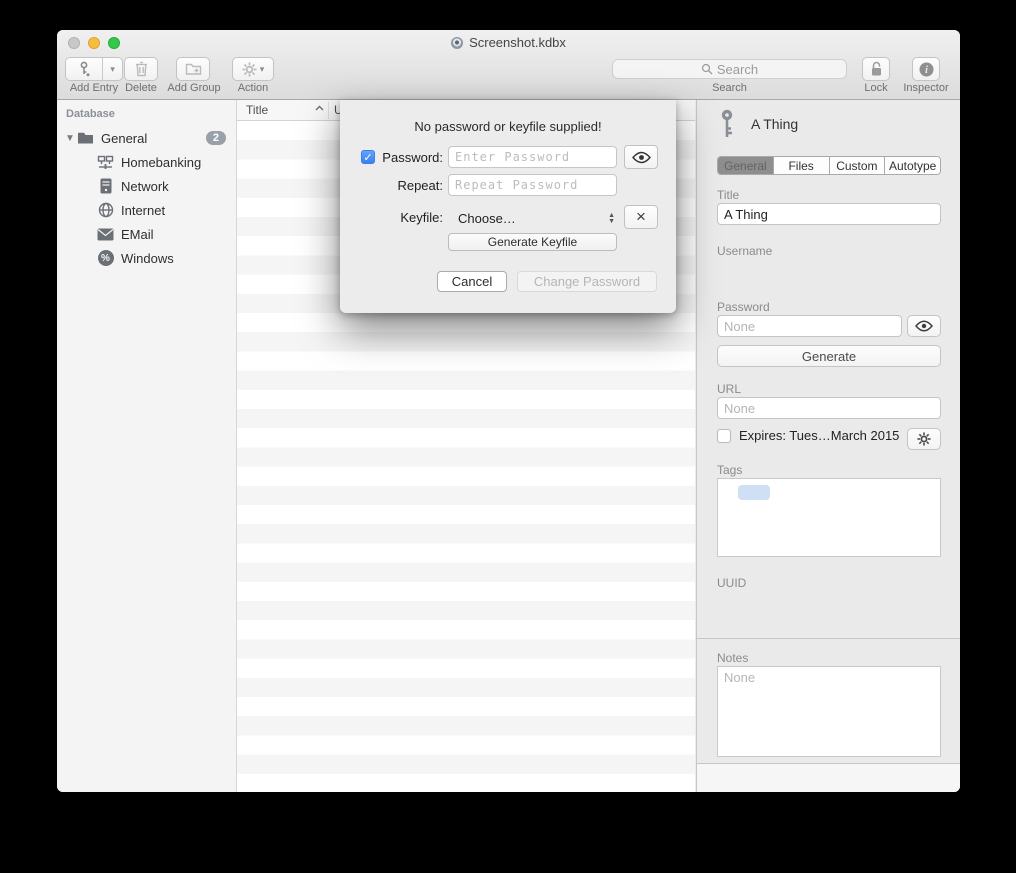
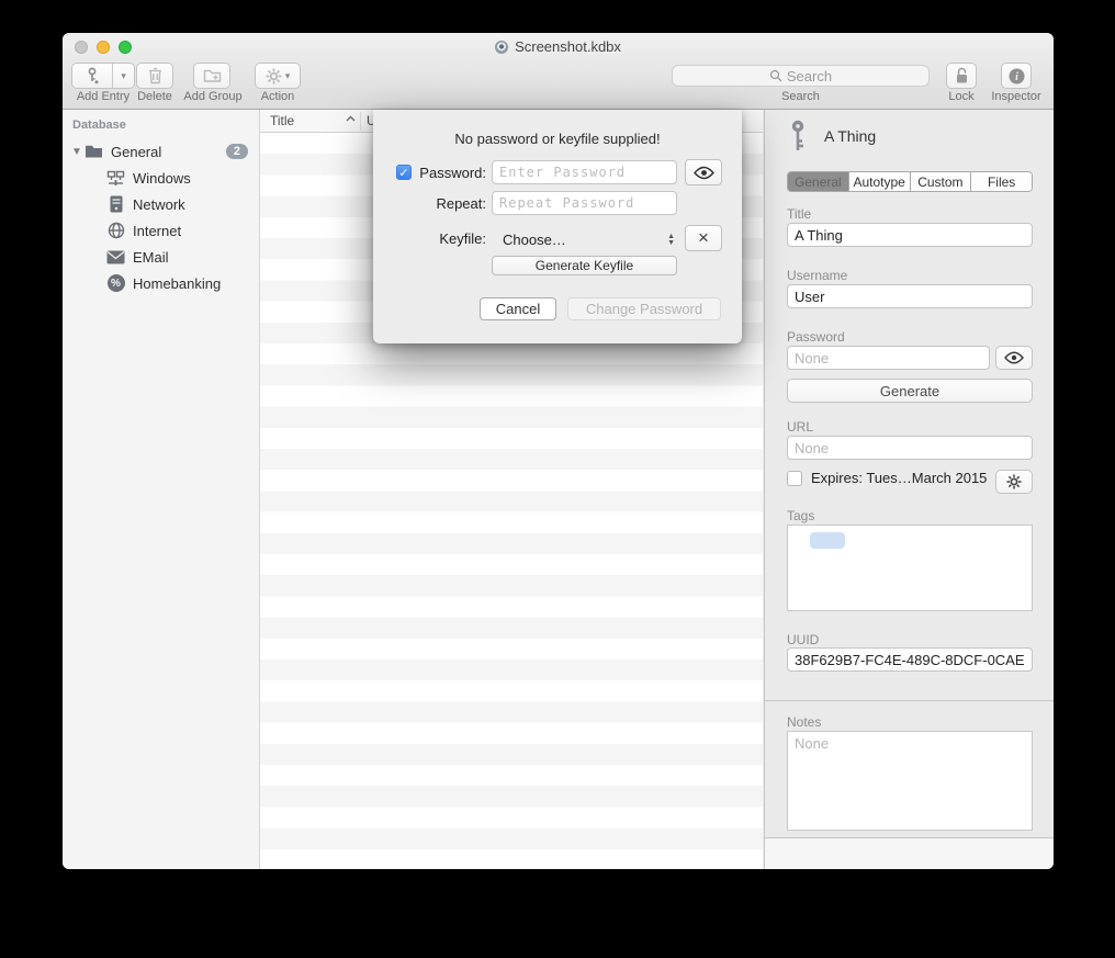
  Screenshot.kdbx
  ▾
  Add Entry
  Delete
  Add Group
  ▾
  Action
  Search
  Search
  Lock
  i
  Inspector
  Database
  ▼
  General
  2
- Homebanking
+ Windows
  Network
  Internet
  EMail
  %
- Windows
+ Homebanking
  Title
  U
  A Thing
  General
- Files
+ Autotype
  Custom
- Autotype
+ Files
  Title
  A Thing
  Username
+ User
  Password
  None
  Generate
  URL
  None
  Expires: Tues…March 2015
  Tags
  UUID
+ 38F629B7-FC4E-489C-8DCF-0CAE
  Notes
  None
  No password or keyfile supplied!
  ✓
  Password:
  Enter Password
  Repeat:
  Repeat Password
  Keyfile:
  Choose…
  ×
  Generate Keyfile
  Cancel
  Change Password
